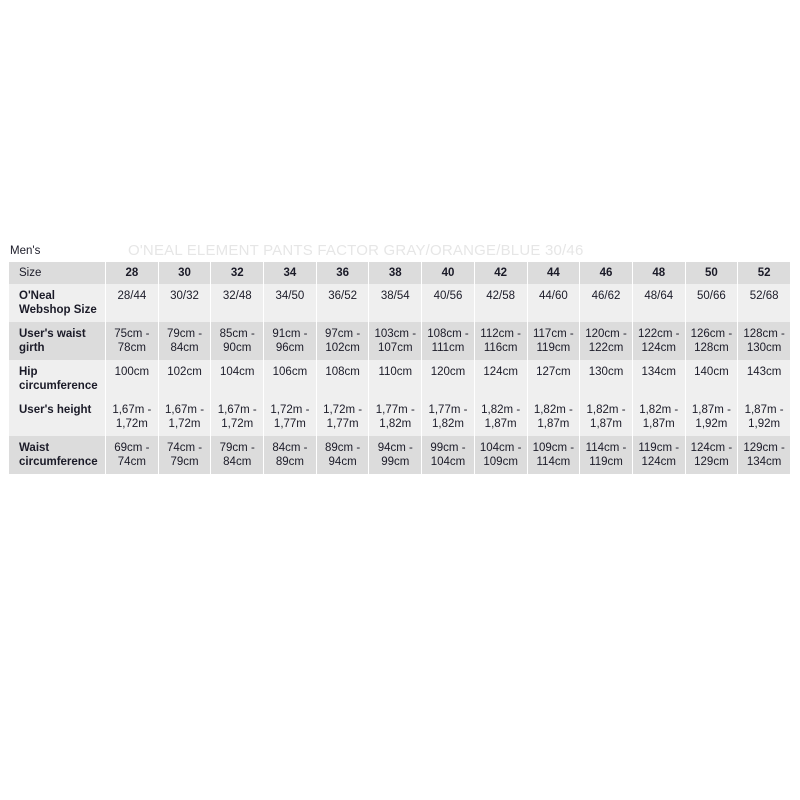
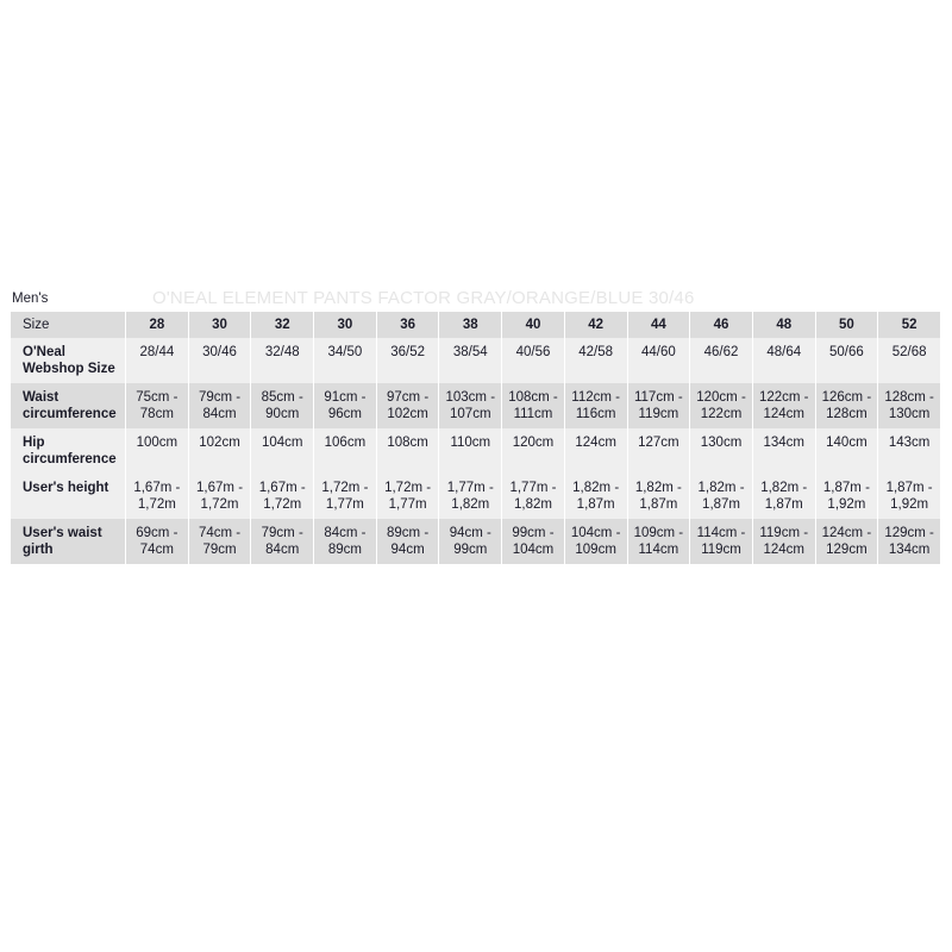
  O'NEAL ELEMENT PANTS FACTOR GRAY/ORANGE/BLUE 30/46
  Men's
- Size	28	30	32	34	36	38	40	42	44	46	48	50	52
+ Size	28	30	32	30	36	38	40	42	44	46	48	50	52
- O'Neal Webshop Size	28/44	30/32	32/48	34/50	36/52	38/54	40/56	42/58	44/60	46/62	48/64	50/66	52/68
+ O'Neal Webshop Size	28/44	30/46	32/48	34/50	36/52	38/54	40/56	42/58	44/60	46/62	48/64	50/66	52/68
- User's waist girth	75cm - 78cm	79cm - 84cm	85cm - 90cm	91cm - 96cm	97cm - 102cm	103cm - 107cm	108cm - 111cm	112cm - 116cm	117cm - 119cm	120cm - 122cm	122cm - 124cm	126cm - 128cm	128cm - 130cm
+ Waist circumference	75cm - 78cm	79cm - 84cm	85cm - 90cm	91cm - 96cm	97cm - 102cm	103cm - 107cm	108cm - 111cm	112cm - 116cm	117cm - 119cm	120cm - 122cm	122cm - 124cm	126cm - 128cm	128cm - 130cm
  Hip circumference	100cm	102cm	104cm	106cm	108cm	110cm	120cm	124cm	127cm	130cm	134cm	140cm	143cm
  User's height	1,67m - 1,72m	1,67m - 1,72m	1,67m - 1,72m	1,72m - 1,77m	1,72m - 1,77m	1,77m - 1,82m	1,77m - 1,82m	1,82m - 1,87m	1,82m - 1,87m	1,82m - 1,87m	1,82m - 1,87m	1,87m - 1,92m	1,87m - 1,92m
- Waist circumference	69cm - 74cm	74cm - 79cm	79cm - 84cm	84cm - 89cm	89cm - 94cm	94cm - 99cm	99cm - 104cm	104cm - 109cm	109cm - 114cm	114cm - 119cm	119cm - 124cm	124cm - 129cm	129cm - 134cm
+ User's waist girth	69cm - 74cm	74cm - 79cm	79cm - 84cm	84cm - 89cm	89cm - 94cm	94cm - 99cm	99cm - 104cm	104cm - 109cm	109cm - 114cm	114cm - 119cm	119cm - 124cm	124cm - 129cm	129cm - 134cm
